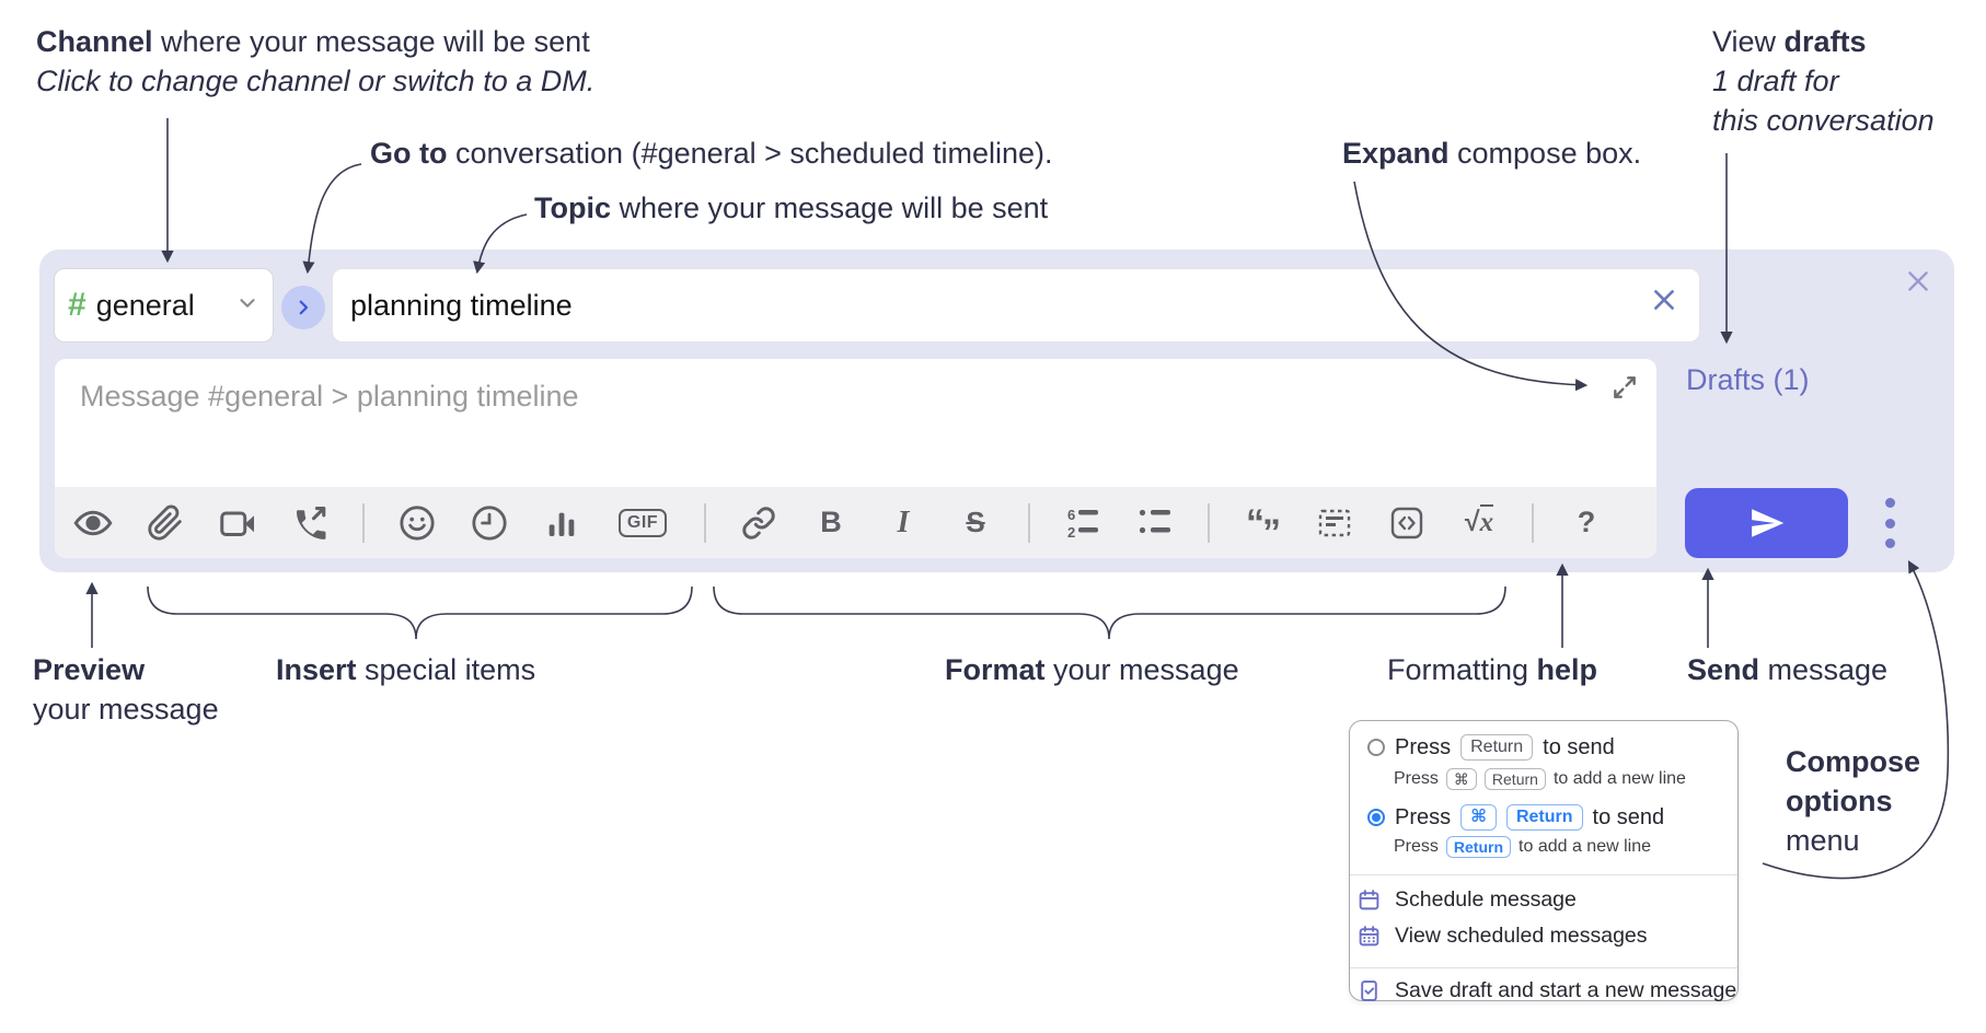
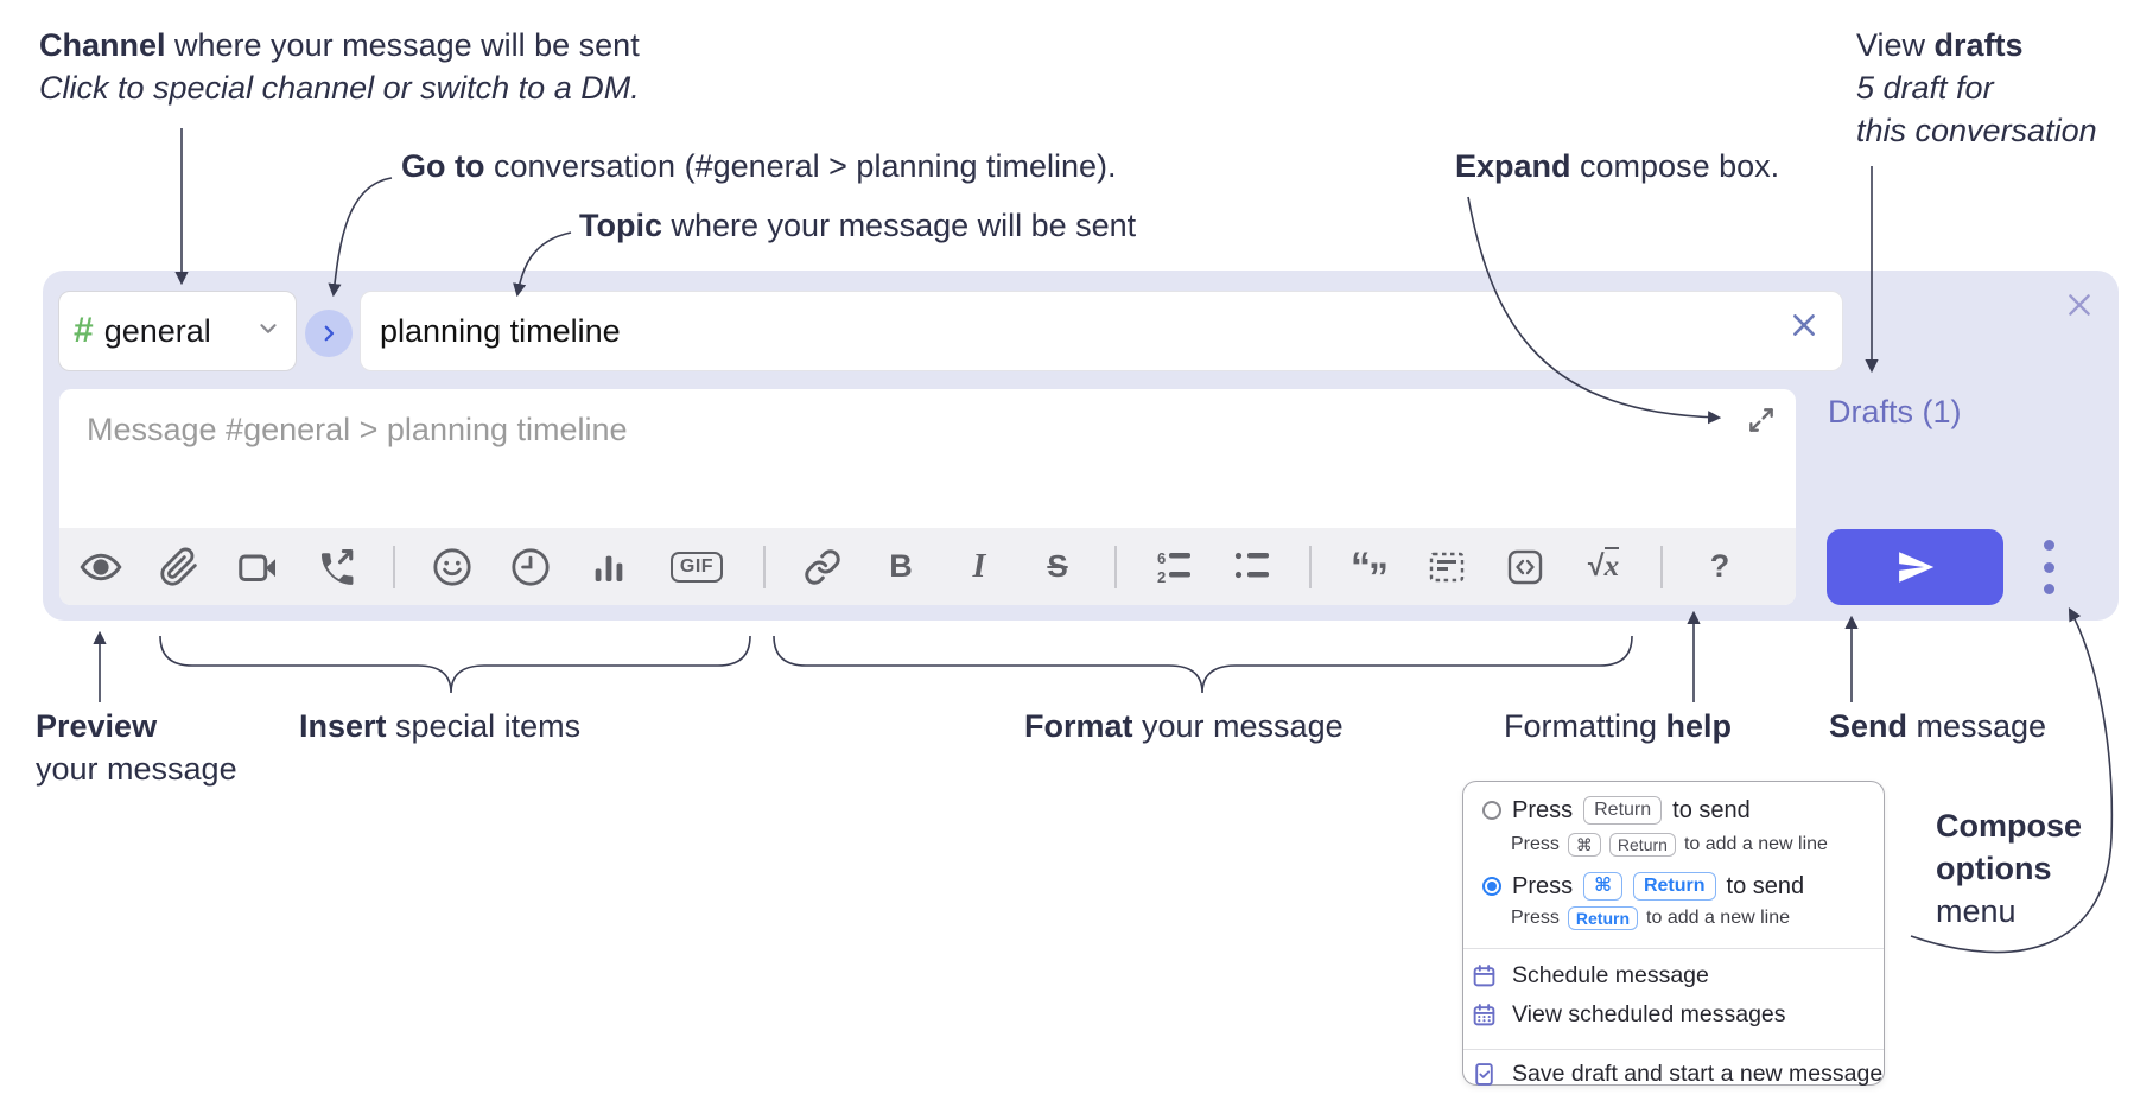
  Channel where your message will be sent
- Click to change channel or switch to a DM.
+ Click to special channel or switch to a DM.
- Go to conversation (#general > scheduled timeline).
+ Go to conversation (#general > planning timeline).
  Topic where your message will be sent
  Expand compose box.
  View drafts
- 1 draft for
+ 5 draft for
  this conversation
  Preview
  your message
  Insert special items
  Format your message
  Formatting help
  Send message
  Compose
  options
  menu
  #
  general
  planning timeline
  Message #general > planning timeline
  GIF
  B
  I
  S
  6
  2
  “”
  √x
  ?
  Drafts (1)
  Press
  Return
  to send
  Press
  ⌘
  Return
  to add a new line
  Press
  ⌘
  Return
  to send
  Press
  Return
  to add a new line
  Schedule message
  View scheduled messages
  Save draft and start a new message
